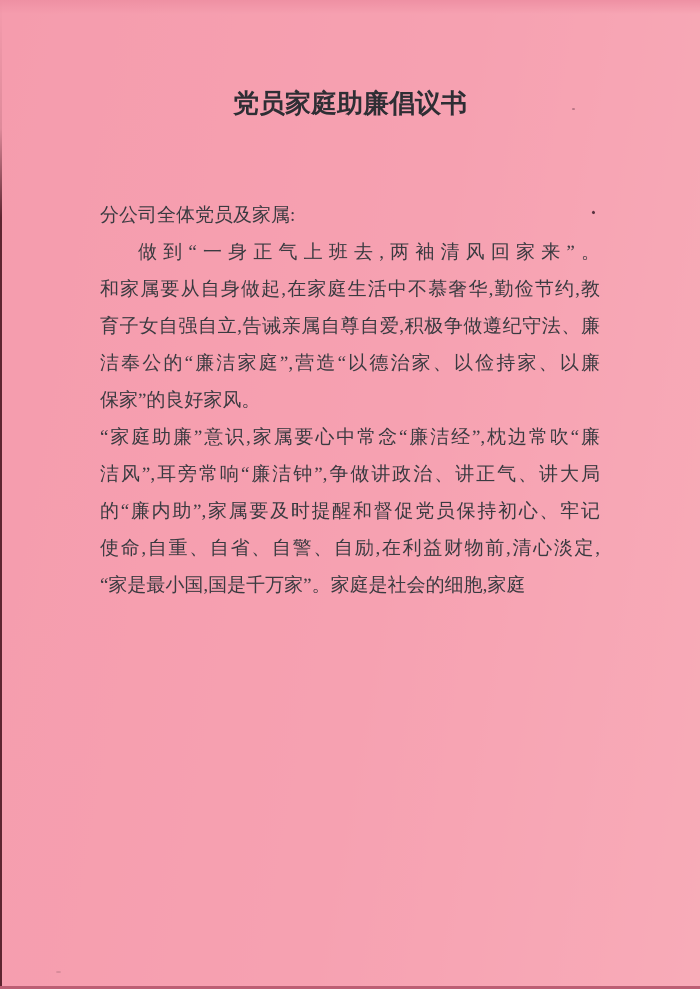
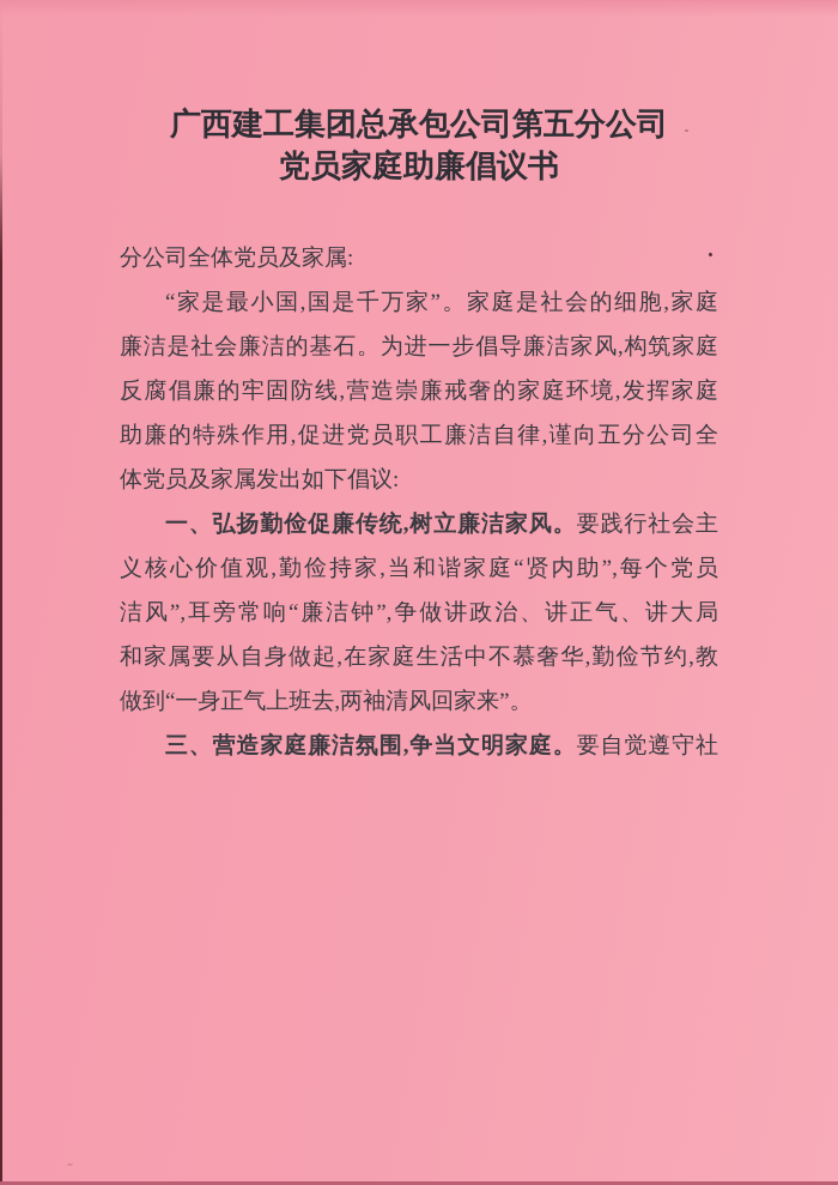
+ 广西建工集团总承包公司第五分公司
  党员家庭助廉倡议书
  分公司全体党员及家属:
- 做到“一身正气上班去,两袖清风回家来”。
+ “家是最小国,国是千万家”。家庭是社会的细胞,家庭
+ 廉洁是社会廉洁的基石。为进一步倡导廉洁家风,构筑家庭
+ 反腐倡廉的牢固防线,营造崇廉戒奢的家庭环境,发挥家庭
+ 助廉的特殊作用,促进党员职工廉洁自律,谨向五分公司全
+ 体党员及家属发出如下倡议:
+ 一、弘扬勤俭促廉传统,树立廉洁家风。要践行社会主
+ 义核心价值观,勤俭持家,当和谐家庭“贤内助”,每个党员
- 和家属要从自身做起,在家庭生活中不慕奢华,勤俭节约,教
+ 洁风”,耳旁常响“廉洁钟”,争做讲政治、讲正气、讲大局
- 育子女自强自立,告诫亲属自尊自爱,积极争做遵纪守法、廉
- 洁奉公的“廉洁家庭”,营造“以德治家、以俭持家、以廉
- 保家”的良好家风。
- “家庭助廉”意识,家属要心中常念“廉洁经”,枕边常吹“廉
- 洁风”,耳旁常响“廉洁钟”,争做讲政治、讲正气、讲大局
+ 和家属要从自身做起,在家庭生活中不慕奢华,勤俭节约,教
- 的“廉内助”,家属要及时提醒和督促党员保持初心、牢记
- 使命,自重、自省、自警、自励,在利益财物前,清心淡定,
- “家是最小国,国是千万家”。家庭是社会的细胞,家庭
+ 做到“一身正气上班去,两袖清风回家来”。
+ 三、营造家庭廉洁氛围,争当文明家庭。要自觉遵守社
